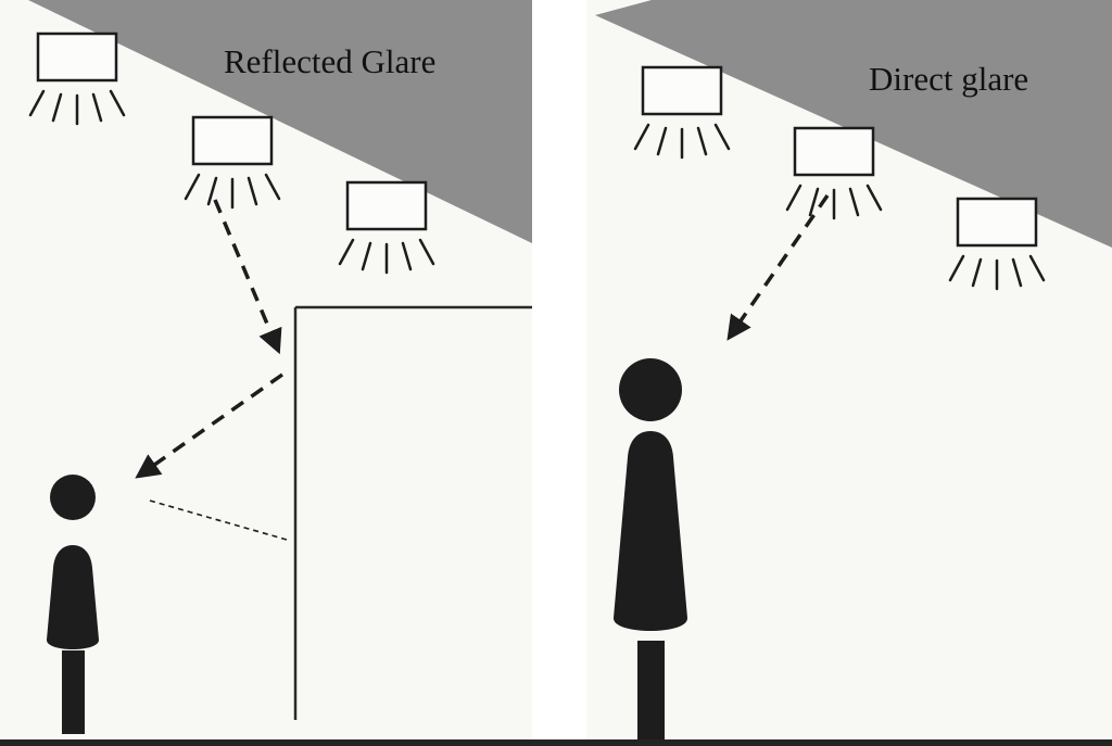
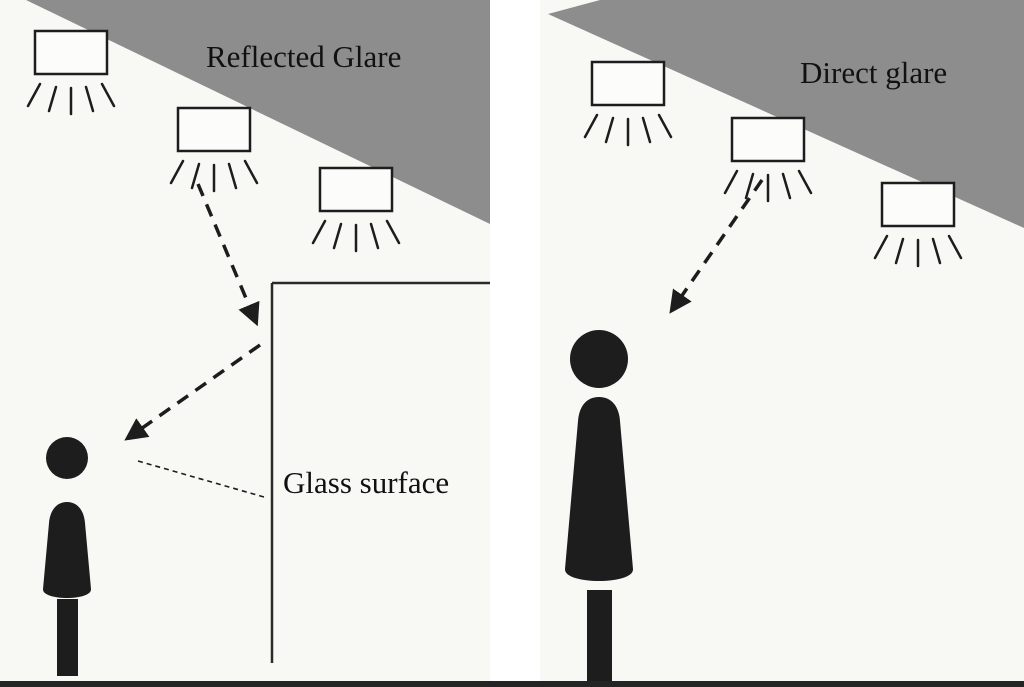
  Reflected Glare
+ Glass surface
  Direct glare
